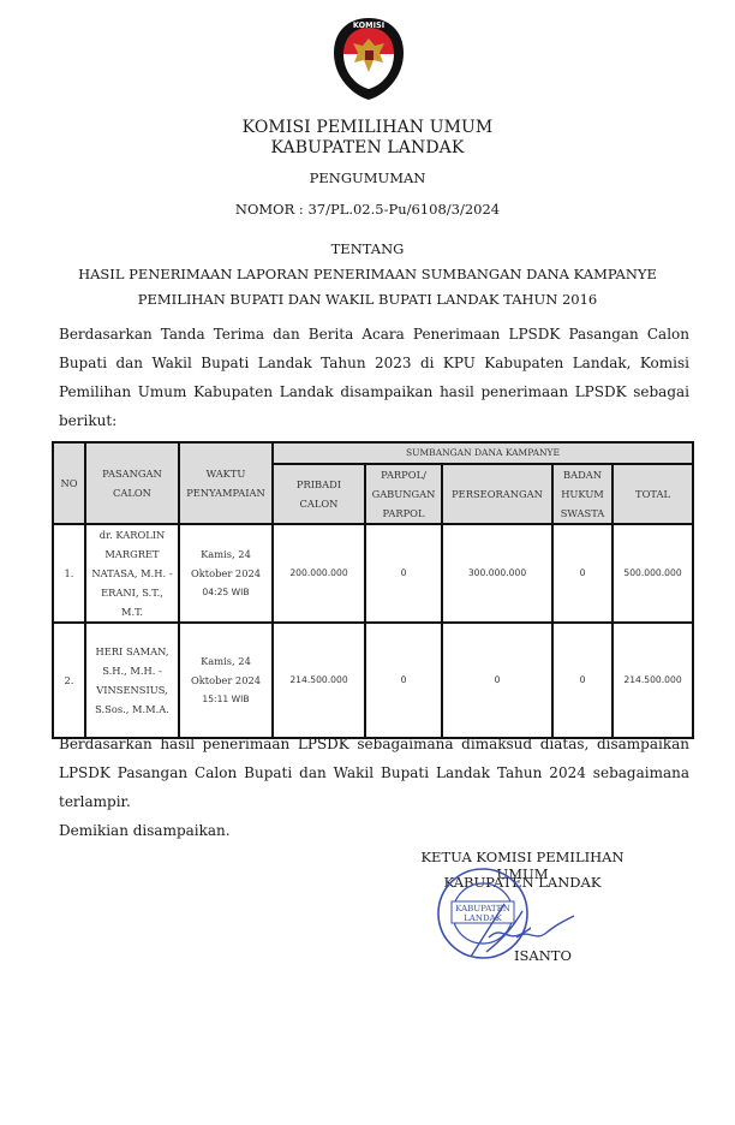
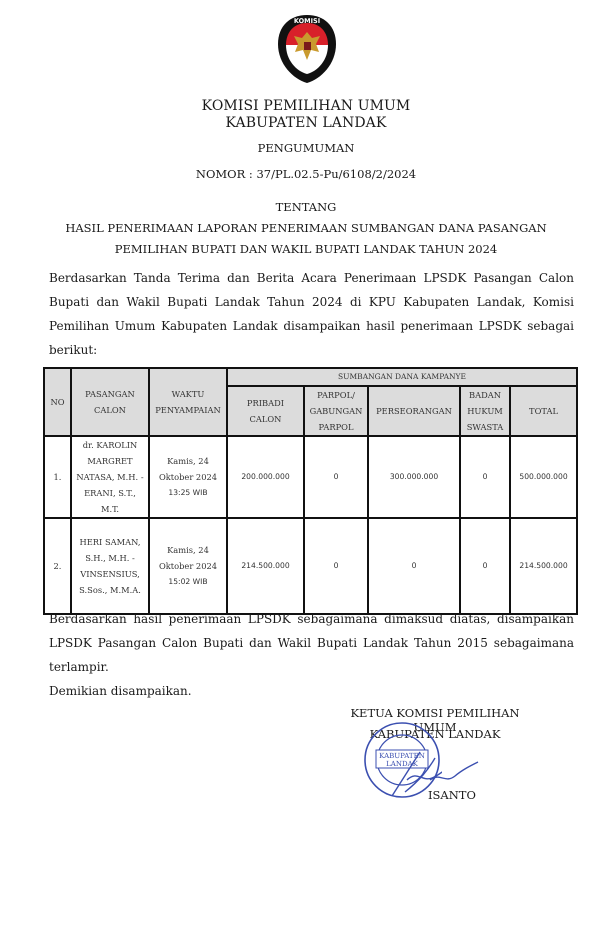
  KOMISI
  KOMISI PEMILIHAN UMUM
  KABUPATEN LANDAK
  PENGUMUMAN
- NOMOR : 37/PL.02.5-Pu/6108/3/2024
+ NOMOR : 37/PL.02.5-Pu/6108/2/2024
  TENTANG
- HASIL PENERIMAAN LAPORAN PENERIMAAN SUMBANGAN DANA KAMPANYE
+ HASIL PENERIMAAN LAPORAN PENERIMAAN SUMBANGAN DANA PASANGAN
- PEMILIHAN BUPATI DAN WAKIL BUPATI LANDAK TAHUN 2016
+ PEMILIHAN BUPATI DAN WAKIL BUPATI LANDAK TAHUN 2024
- Berdasarkan Tanda Terima dan Berita Acara Penerimaan LPSDK Pasangan Calon Bupati dan Wakil Bupati Landak Tahun 2023 di KPU Kabupaten Landak, Komisi Pemilihan Umum Kabupaten Landak disampaikan hasil penerimaan LPSDK sebagai berikut:
+ Berdasarkan Tanda Terima dan Berita Acara Penerimaan LPSDK Pasangan Calon Bupati dan Wakil Bupati Landak Tahun 2024 di KPU Kabupaten Landak, Komisi Pemilihan Umum Kabupaten Landak disampaikan hasil penerimaan LPSDK sebagai berikut:
  NO	PASANGAN CALON	WAKTU PENYAMPAIAN	SUMBANGAN DANA KAMPANYE
  PRIBADI CALON	PARPOL/ GABUNGAN PARPOL	PERSEORANGAN	BADAN HUKUM SWASTA	TOTAL
- 1.	dr. KAROLIN MARGRET NATASA, M.H. - ERANI, S.T., M.T.	Kamis, 24 Oktober 2024 04:25 WIB	200.000.000	0	300.000.000	0	500.000.000
+ 1.	dr. KAROLIN MARGRET NATASA, M.H. - ERANI, S.T., M.T.	Kamis, 24 Oktober 2024 13:25 WIB	200.000.000	0	300.000.000	0	500.000.000
- 2.	HERI SAMAN, S.H., M.H. - VINSENSIUS, S.Sos., M.M.A.	Kamis, 24 Oktober 2024 15:11 WIB	214.500.000	0	0	0	214.500.000
+ 2.	HERI SAMAN, S.H., M.H. - VINSENSIUS, S.Sos., M.M.A.	Kamis, 24 Oktober 2024 15:02 WIB	214.500.000	0	0	0	214.500.000
- Berdasarkan hasil penerimaan LPSDK sebagaimana dimaksud diatas, disampaikan LPSDK Pasangan Calon Bupati dan Wakil Bupati Landak Tahun 2024 sebagaimana terlampir.
+ Berdasarkan hasil penerimaan LPSDK sebagaimana dimaksud diatas, disampaikan LPSDK Pasangan Calon Bupati dan Wakil Bupati Landak Tahun 2015 sebagaimana terlampir.
  Demikian disampaikan.
  KETUA KOMISI PEMILIHAN MUM
  KABUPATEN LANDAK
  KABUPATEN
  LANDAK
  ISANTO
